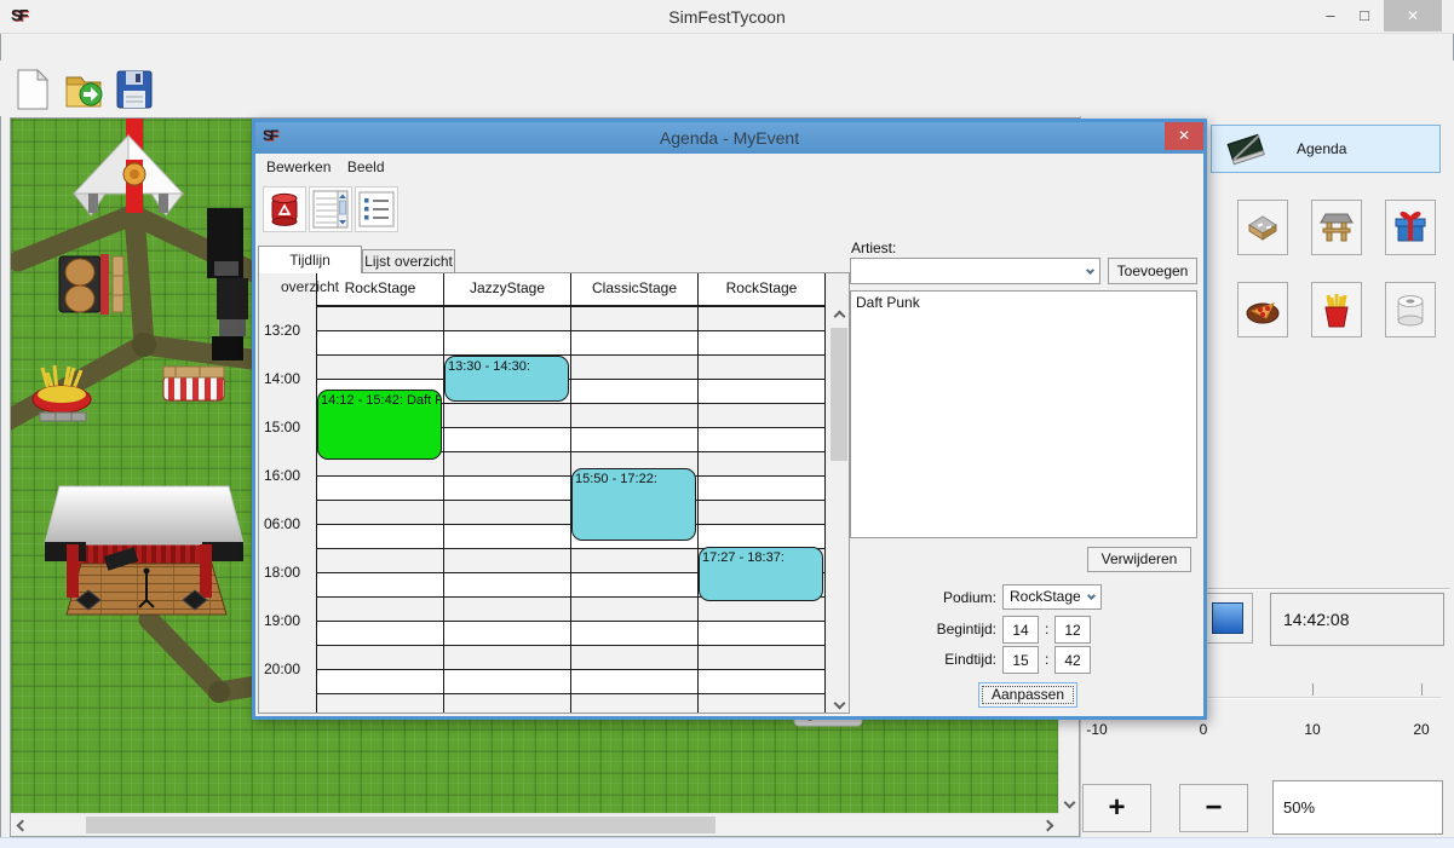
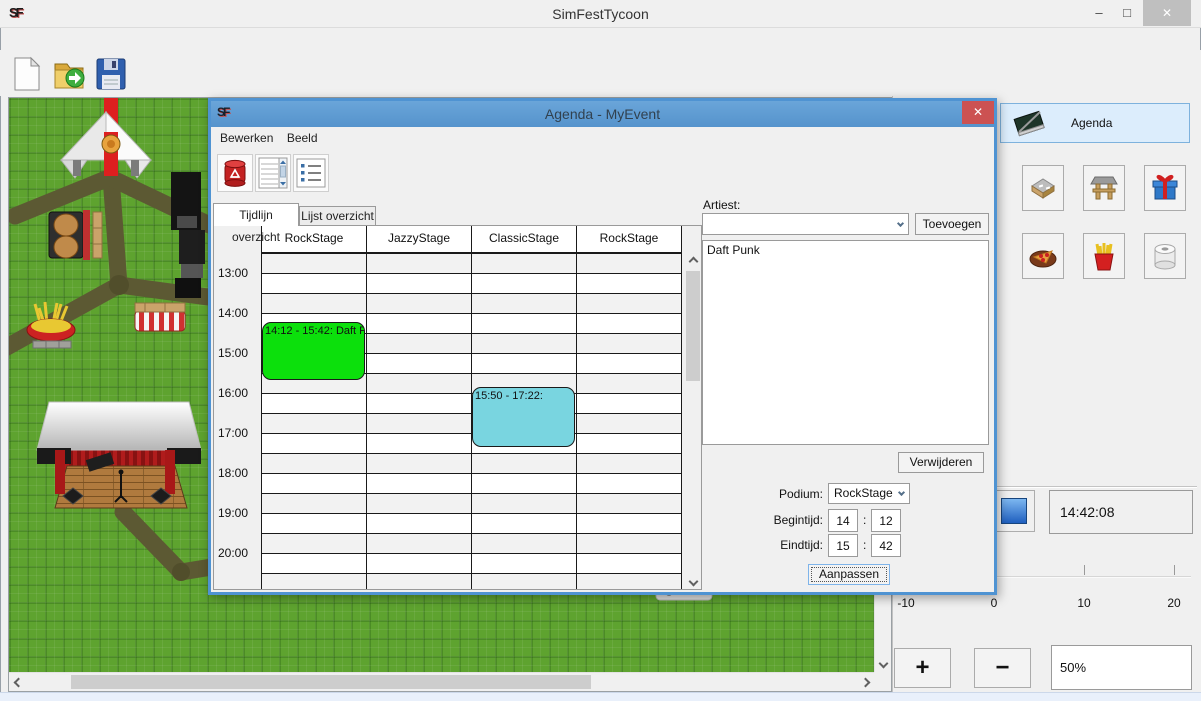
  SF
  SimFestTycoon
  –
  □
  ✕
  Agenda
  14:42:08
  -10
  0
  10
  20
  +
  −
  50%
  SF
  Agenda - MyEvent
  ✕
  Bewerken Beeld
  Tijdlijn overzicht
  Lijst overzicht
- 13:20
+ 13:00
  14:00
  15:00
  16:00
- 06:00
+ 17:00
  18:00
  19:00
  20:00
  RockStage
  JazzyStage
  ClassicStage
  RockStage
  14:12 - 15:42: Daft P
- 13:30 - 14:30:
  15:50 - 17:22:
- 17:27 - 18:37:
  Artiest:
  Toevoegen
  Daft Punk
  Verwijderen
  Podium:
  RockStage
  Begintijd:
  14
  :
  12
  Eindtijd:
  15
  :
  42
  Aanpassen
